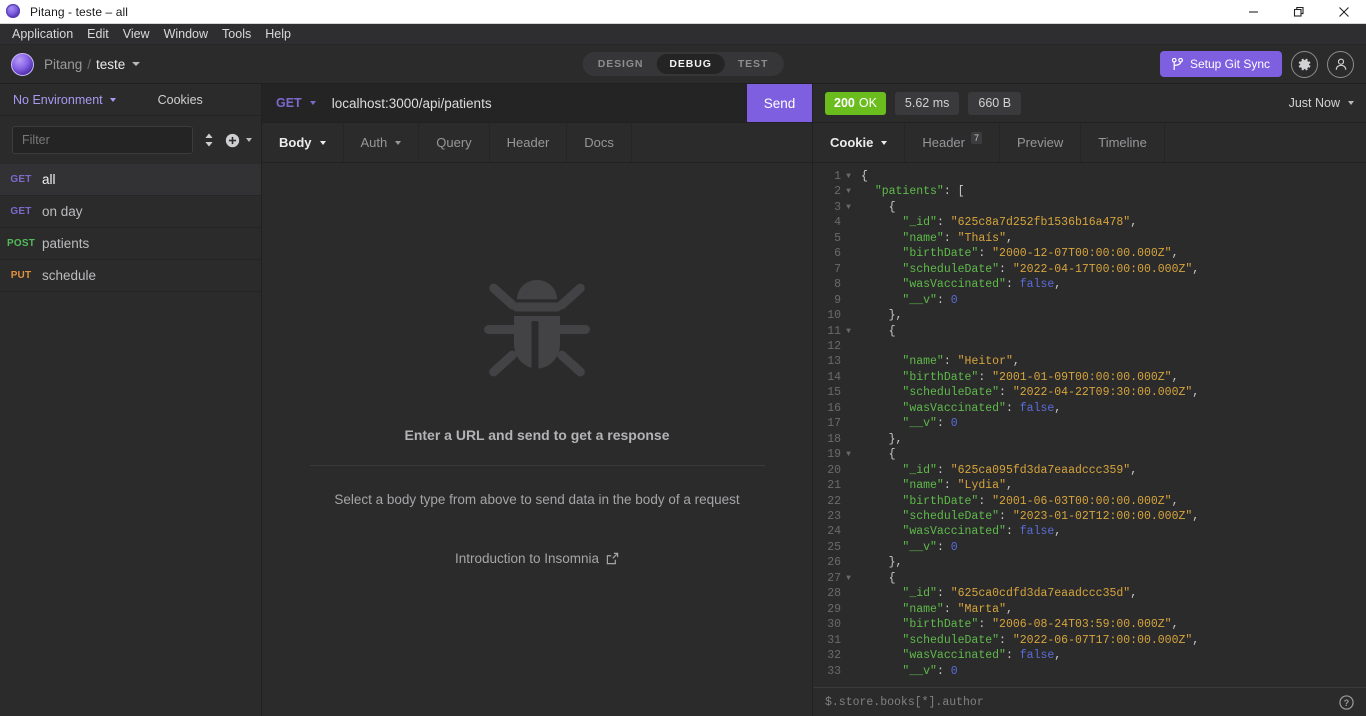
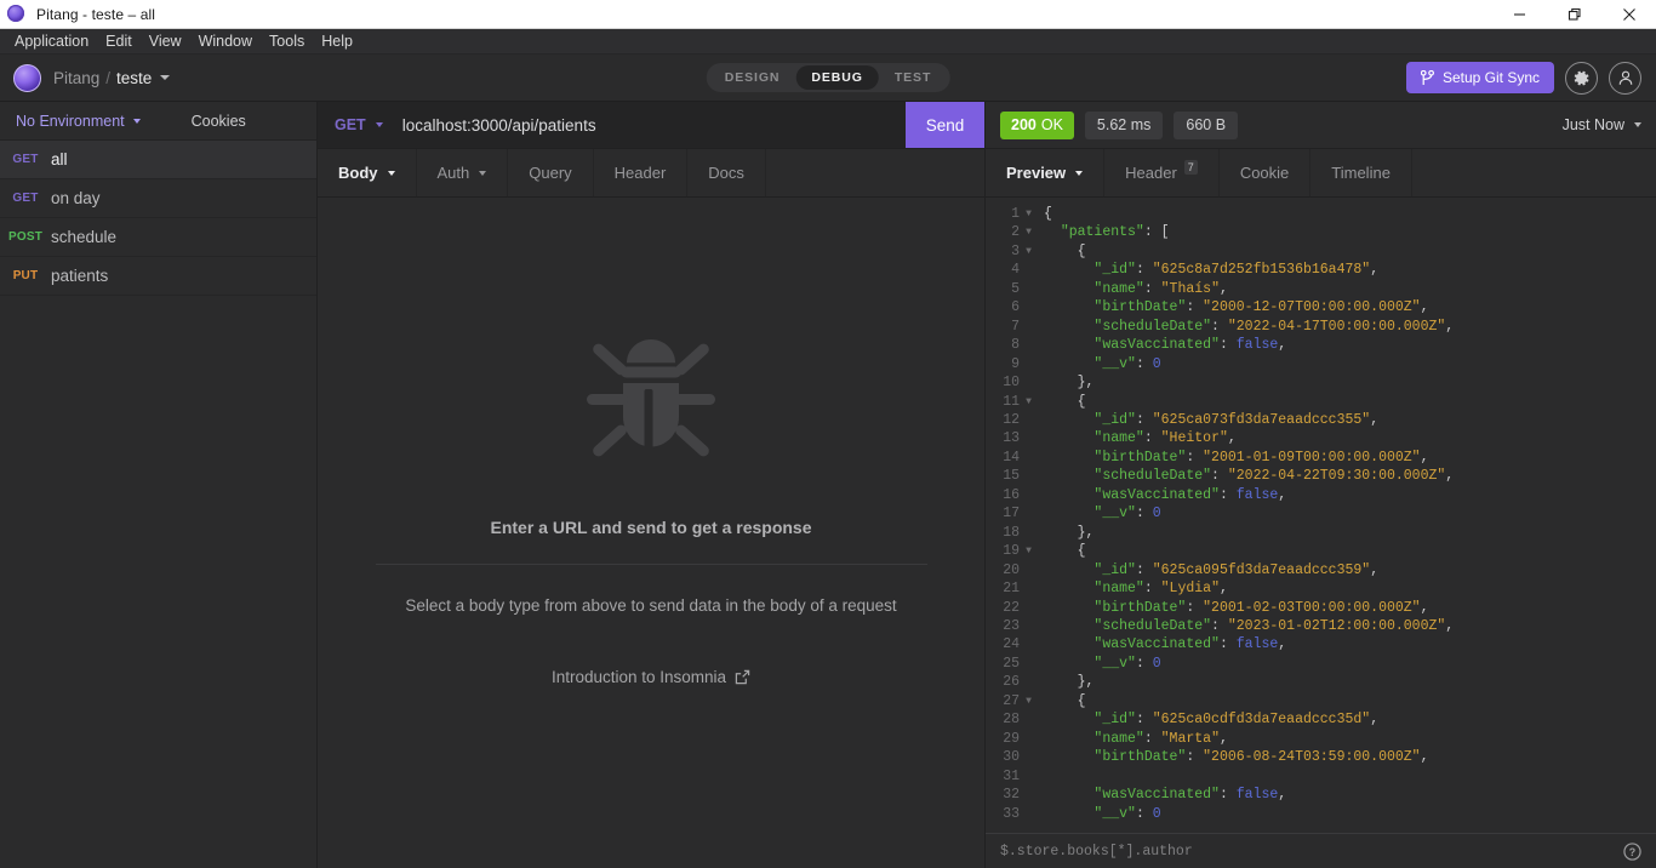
  Pitang - teste – all
  Application
  Edit
  View
  Window
  Tools
  Help
  Pitang
  /
  teste
  DESIGN
  DEBUG
  TEST
  Setup Git Sync
  No Environment
  Cookies
- Filter
  GET
  all
  GET
  on day
  POST
- patients
+ schedule
  PUT
- schedule
+ patients
  GET
  localhost:3000/api/patients
  Send
  Body
  Auth
  Query
  Header
  Docs
  Enter a URL and send to get a response
  Select a body type from above to send data in the body of a request
  Introduction to Insomnia
  200
  OK
  5.62 ms
  660 B
  Just Now
- Cookie
+ Preview
  Header
  7
- Preview
+ Cookie
  Timeline
  1
  ▼
  {
  2
  ▼
  "patients": [
  3
  ▼
  {
  4
  "_id": "625c8a7d252fb1536b16a478",
  5
  "name": "Thaís",
  6
  "birthDate": "2000-12-07T00:00:00.000Z",
  7
  "scheduleDate": "2022-04-17T00:00:00.000Z",
  8
  "wasVaccinated": false,
  9
  "__v": 0
  10
  },
  11
  ▼
  {
  12
+ "_id": "625ca073fd3da7eaadccc355",
  13
  "name": "Heitor",
  14
  "birthDate": "2001-01-09T00:00:00.000Z",
  15
  "scheduleDate": "2022-04-22T09:30:00.000Z",
  16
  "wasVaccinated": false,
  17
  "__v": 0
  18
  },
  19
  ▼
  {
  20
  "_id": "625ca095fd3da7eaadccc359",
  21
  "name": "Lydia",
  22
- "birthDate": "2001-06-03T00:00:00.000Z",
+ "birthDate": "2001-02-03T00:00:00.000Z",
  23
  "scheduleDate": "2023-01-02T12:00:00.000Z",
  24
  "wasVaccinated": false,
  25
  "__v": 0
  26
  },
  27
  ▼
  {
  28
  "_id": "625ca0cdfd3da7eaadccc35d",
  29
  "name": "Marta",
  30
  "birthDate": "2006-08-24T03:59:00.000Z",
  31
- "scheduleDate": "2022-06-07T17:00:00.000Z",
  32
  "wasVaccinated": false,
  33
  "__v": 0
  $.store.books[*].author
  ?
